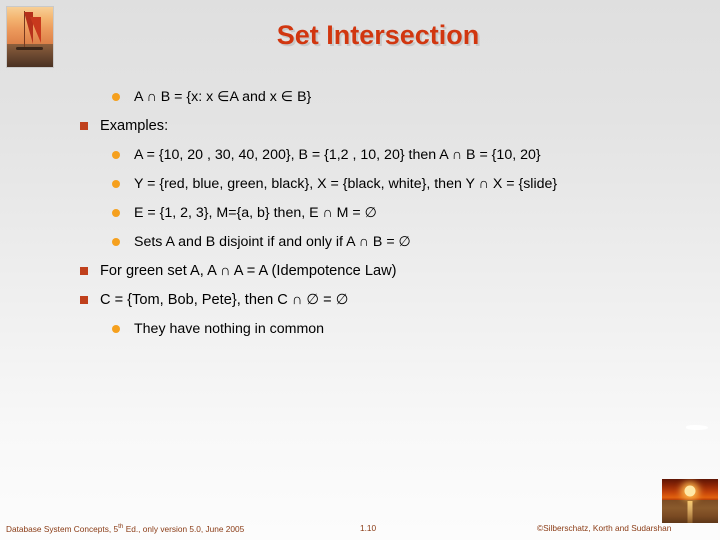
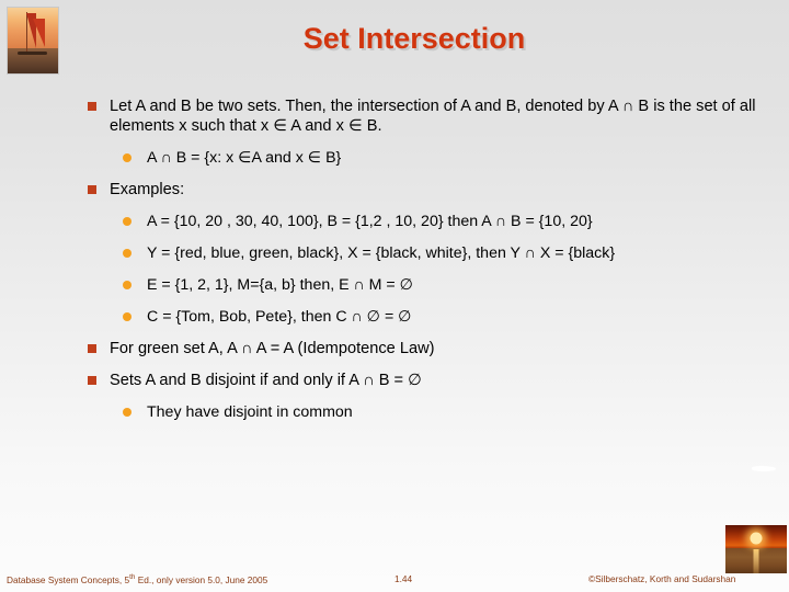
  Set Intersection
+ Let A and B be two sets. Then, the intersection of A and B, denoted by A ∩ B is the set of all elements x such that x ∈ A and x ∈ B.
  A ∩ B = {x: x ∈A and x ∈ B}
  Examples:
- A = {10, 20 , 30, 40, 200}, B = {1,2 , 10, 20} then A ∩ B = {10, 20}
+ A = {10, 20 , 30, 40, 100}, B = {1,2 , 10, 20} then A ∩ B = {10, 20}
- Y = {red, blue, green, black}, X = {black, white}, then Y ∩ X = {slide}
+ Y = {red, blue, green, black}, X = {black, white}, then Y ∩ X = {black}
- E = {1, 2, 3}, M={a, b} then, E ∩ M = ∅
+ E = {1, 2, 1}, M={a, b} then, E ∩ M = ∅
- Sets A and B disjoint if and only if A ∩ B = ∅
+ C = {Tom, Bob, Pete}, then C ∩ ∅ = ∅
  For green set A, A ∩ A = A (Idempotence Law)
- C = {Tom, Bob, Pete}, then C ∩ ∅ = ∅
+ Sets A and B disjoint if and only if A ∩ B = ∅
- They have nothing in common
+ They have disjoint in common
  Database System Concepts, 5 Ed., only version 5.0, June 2005
- 1.10
+ 1.44
  ©Silberschatz, Korth and Sudarshan
